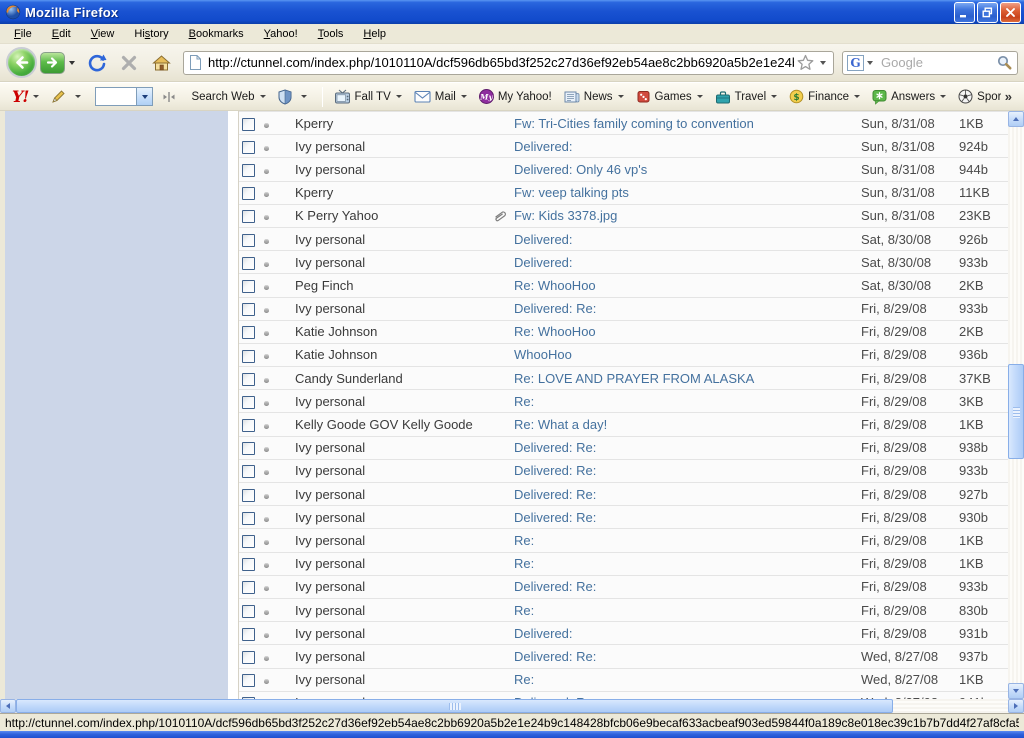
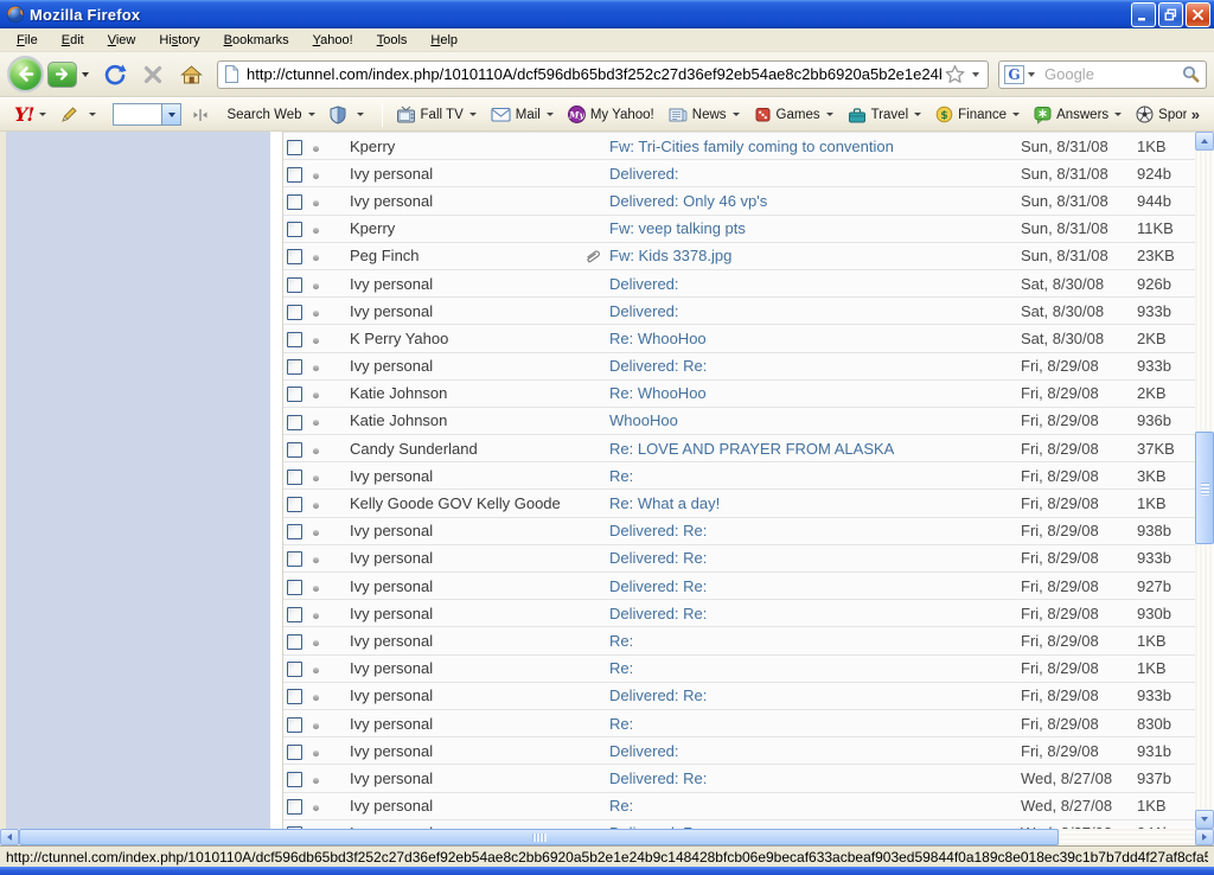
  Mozilla Firefox
  File
  Edit
  View
  History
  Bookmarks
  Yahoo!
  Tools
  Help
  http://ctunnel.com/index.php/1010110A/dcf596db65bd3f252c27d36ef92eb54ae8c2bb6920a5b2e1e24
  G
  Google
  Y!
  Search Web
  Fall TV
  Mail
  My
  My Yahoo!
  News
  Games
  Travel
  $
  Finance
  Answers
  »
  Kperry
  Fw: Tri-Cities family coming to convention
  Sun, 8/31/08
  1KB
  Ivy personal
  Delivered:
  Sun, 8/31/08
  924b
  Ivy personal
  Delivered: Only 46 vp's
  Sun, 8/31/08
  944b
  Kperry
  Fw: veep talking pts
  Sun, 8/31/08
  11KB
- K Perry Yahoo
+ Peg Finch
  Fw: Kids 3378.jpg
  Sun, 8/31/08
  23KB
  Ivy personal
  Delivered:
  Sat, 8/30/08
  926b
  Ivy personal
  Delivered:
  Sat, 8/30/08
  933b
- Peg Finch
+ K Perry Yahoo
  Re: WhooHoo
  Sat, 8/30/08
  2KB
  Ivy personal
  Delivered: Re:
  Fri, 8/29/08
  933b
  Katie Johnson
  Re: WhooHoo
  Fri, 8/29/08
  2KB
  Katie Johnson
  WhooHoo
  Fri, 8/29/08
  936b
  Candy Sunderland
  Re: LOVE AND PRAYER FROM ALASKA
  Fri, 8/29/08
  37KB
  Ivy personal
  Re:
  Fri, 8/29/08
  3KB
  Kelly Goode GOV Kelly Goode
  Re: What a day!
  Fri, 8/29/08
  1KB
  Ivy personal
  Delivered: Re:
  Fri, 8/29/08
  938b
  Ivy personal
  Delivered: Re:
  Fri, 8/29/08
  933b
  Ivy personal
  Delivered: Re:
  Fri, 8/29/08
  927b
  Ivy personal
  Delivered: Re:
  Fri, 8/29/08
  930b
  Ivy personal
  Re:
  Fri, 8/29/08
  1KB
  Ivy personal
  Re:
  Fri, 8/29/08
  1KB
  Ivy personal
  Delivered: Re:
  Fri, 8/29/08
  933b
  Ivy personal
  Re:
  Fri, 8/29/08
  830b
  Ivy personal
  Delivered:
  Fri, 8/29/08
  931b
  Ivy personal
  Delivered: Re:
  Wed, 8/27/08
  937b
  Ivy personal
  Re:
  Wed, 8/27/08
  1KB
  http://ctunnel.com/index.php/1010110A/dcf596db65bd3f252c27d36ef92eb54ae8c2bb6920a5b2e1e24b9c148428bfcb06e9becaf633acbeaf903ed59844f0a189c8e018ec39c1b7b7dd4f27af8cfa
